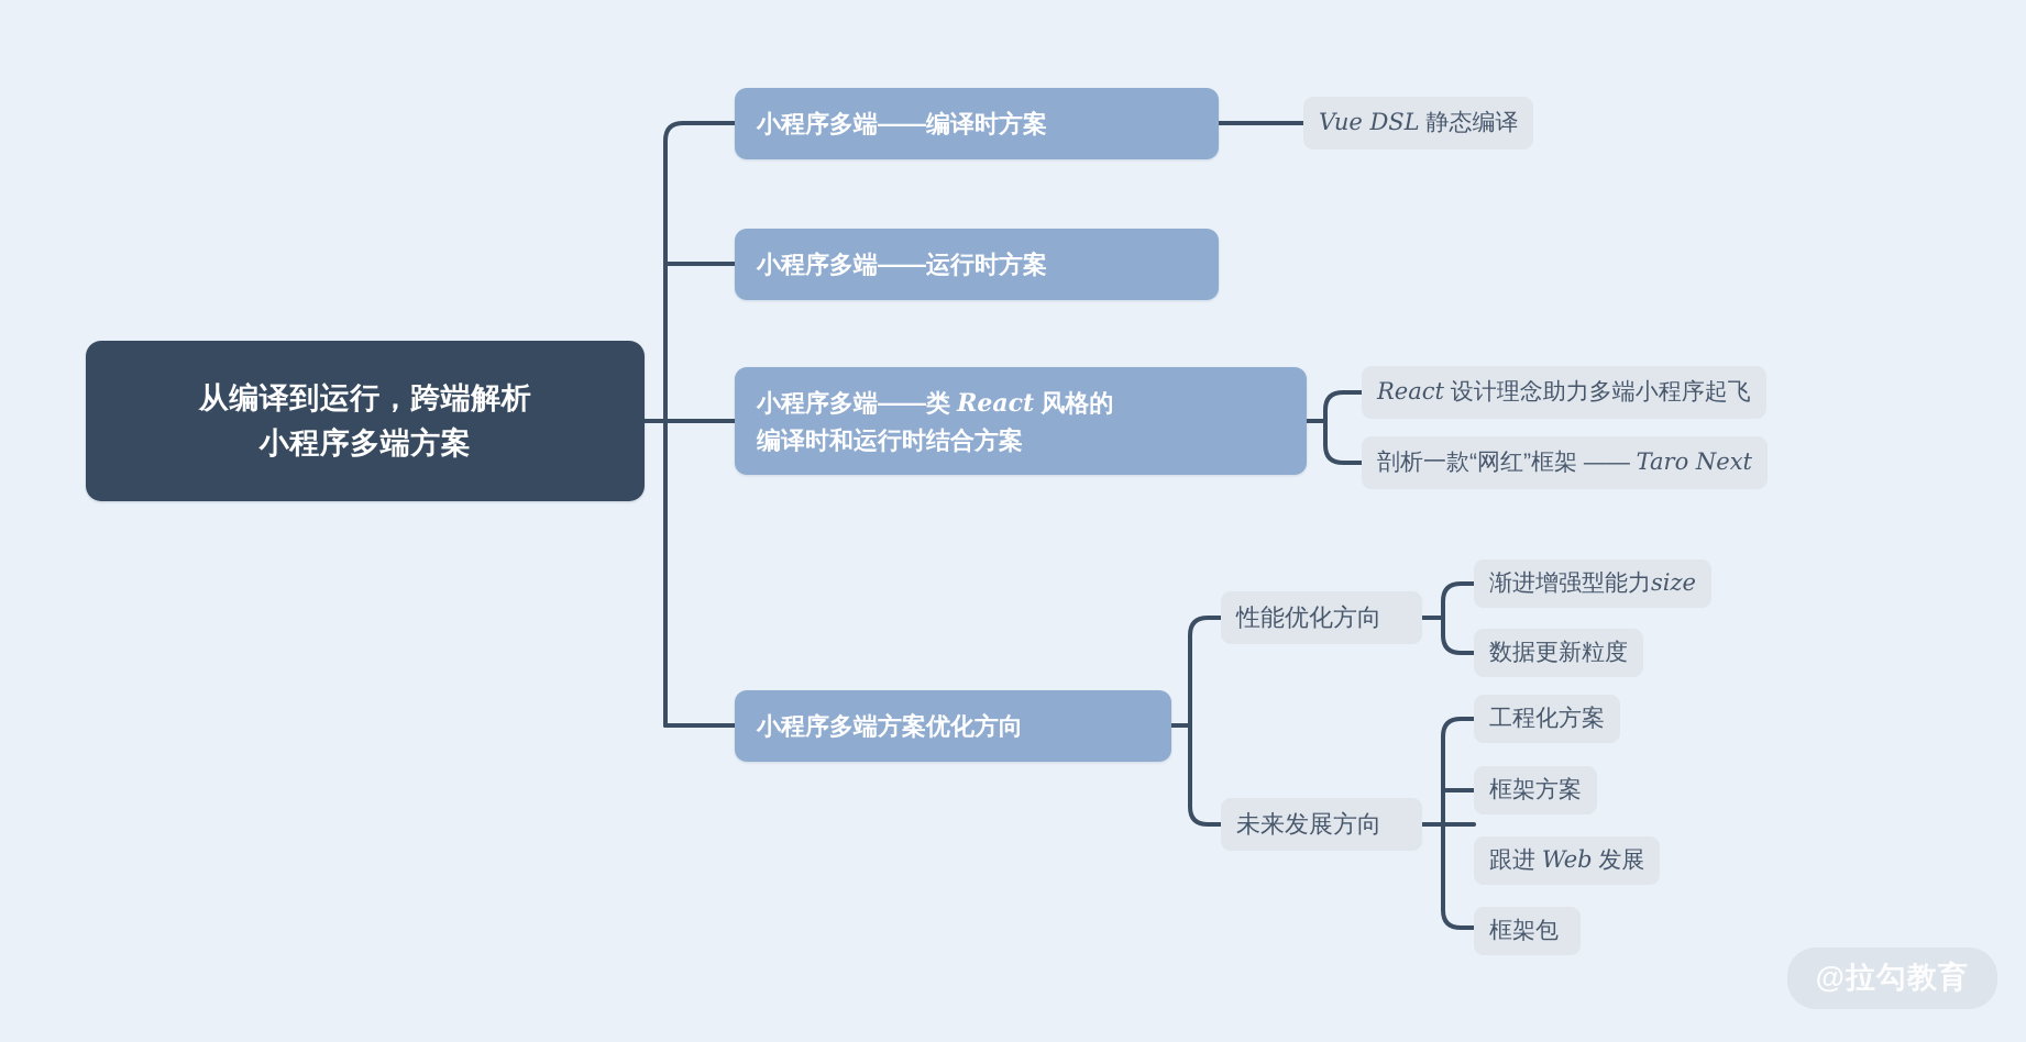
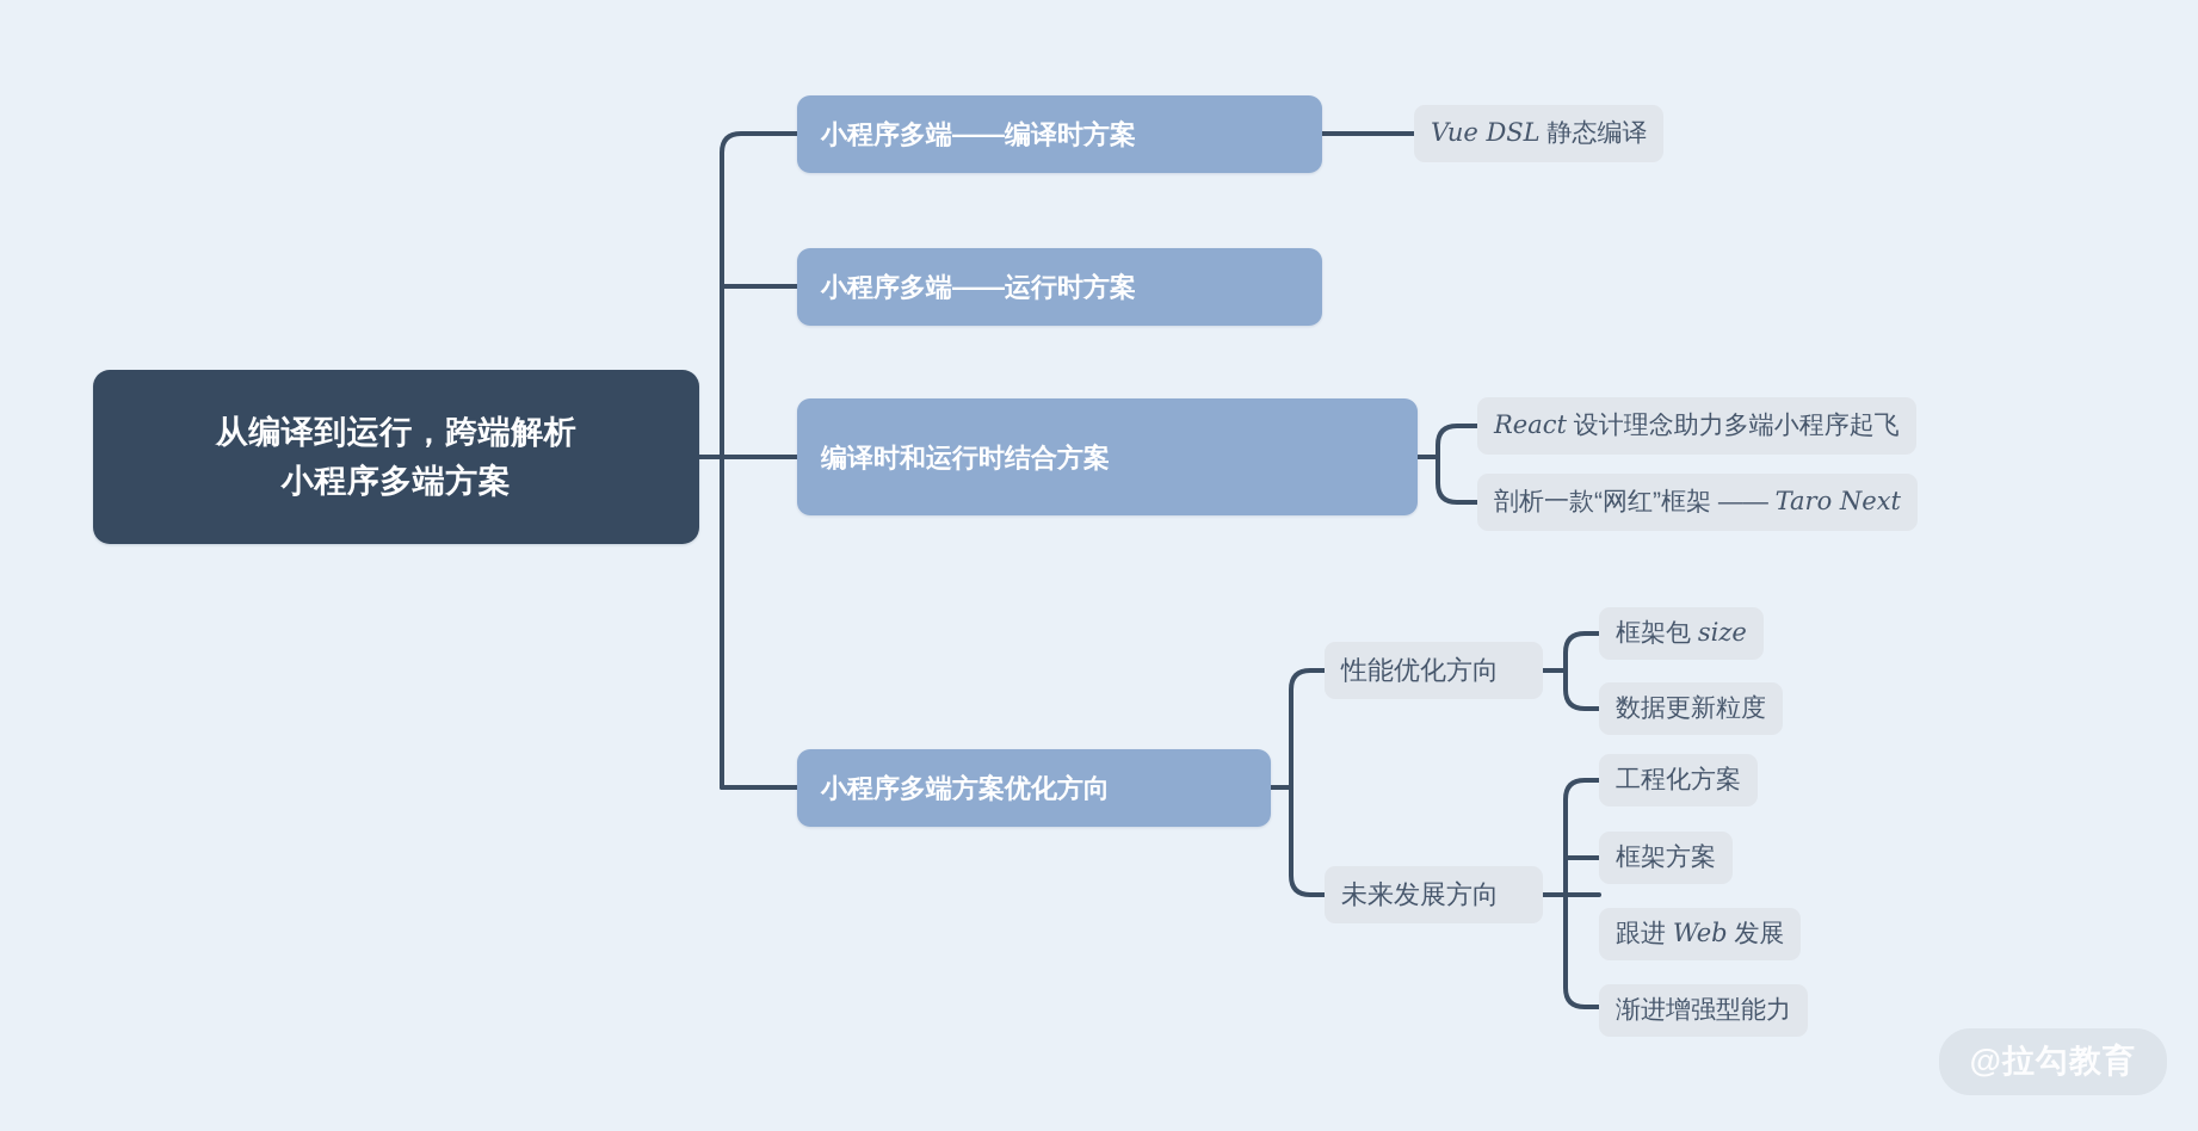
  从编译到运行，跨端解析
  小程序多端方案
  小程序多端——编译时方案
  Vue DSL
  静态编译
  小程序多端——运行时方案
- 小程序多端——类 React 风格的
  编译时和运行时结合方案
  React
  设计理念助力多端小程序起飞
  剖析一款“网红”框架 ——
  Taro Next
  小程序多端方案优化方向
  性能优化方向
- 渐进增强型能力
+ 框架包
  size
  数据更新粒度
  未来发展方向
  工程化方案
  框架方案
  跟进
  Web
  发展
- 框架包
+ 渐进增强型能力
  @拉勾教育
